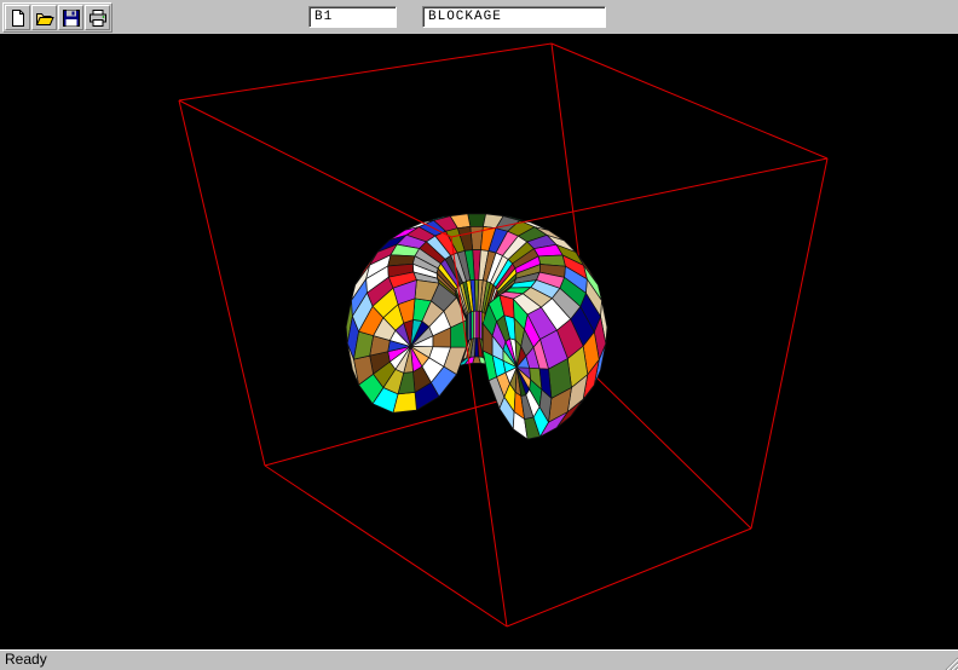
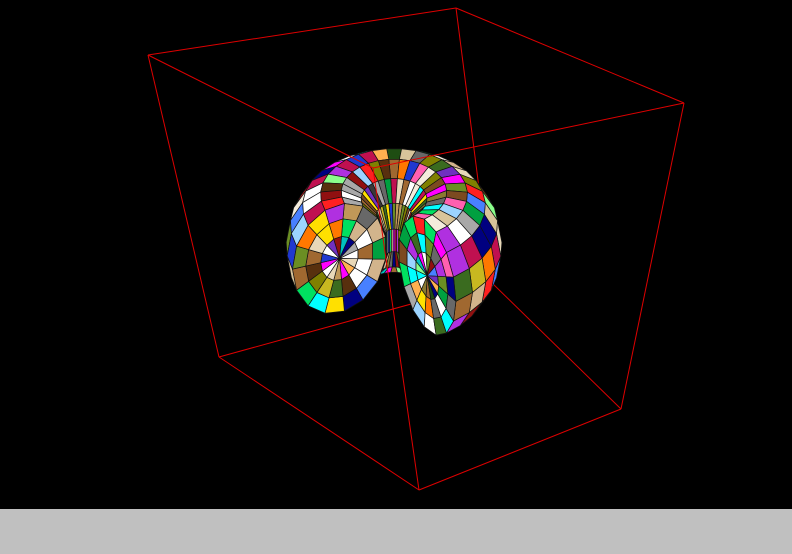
- B1
- BLOCKAGE
- Ready
